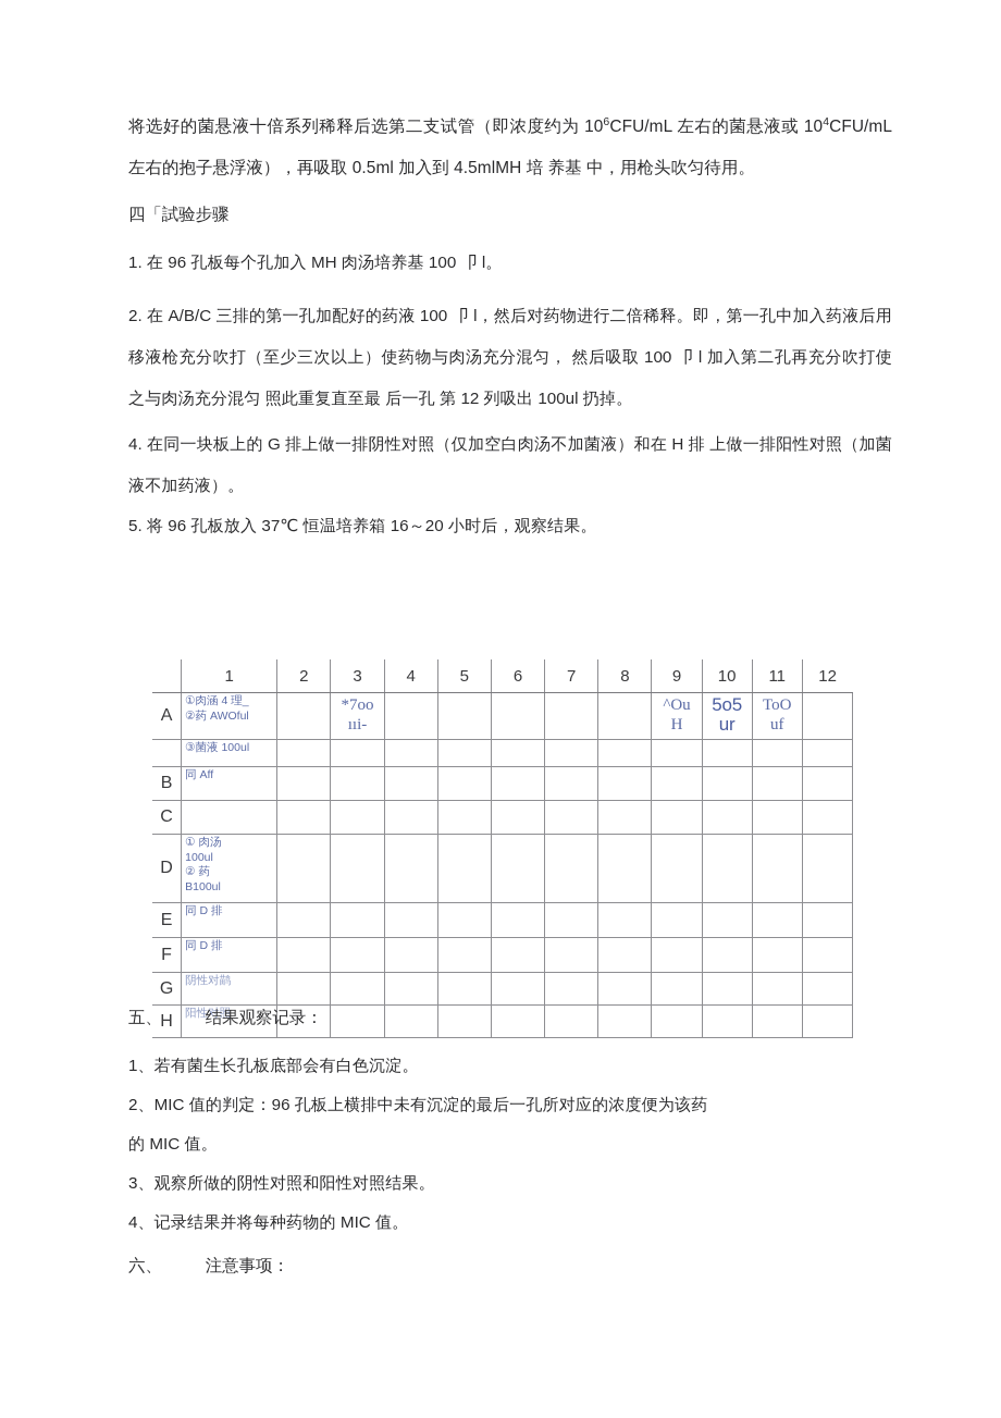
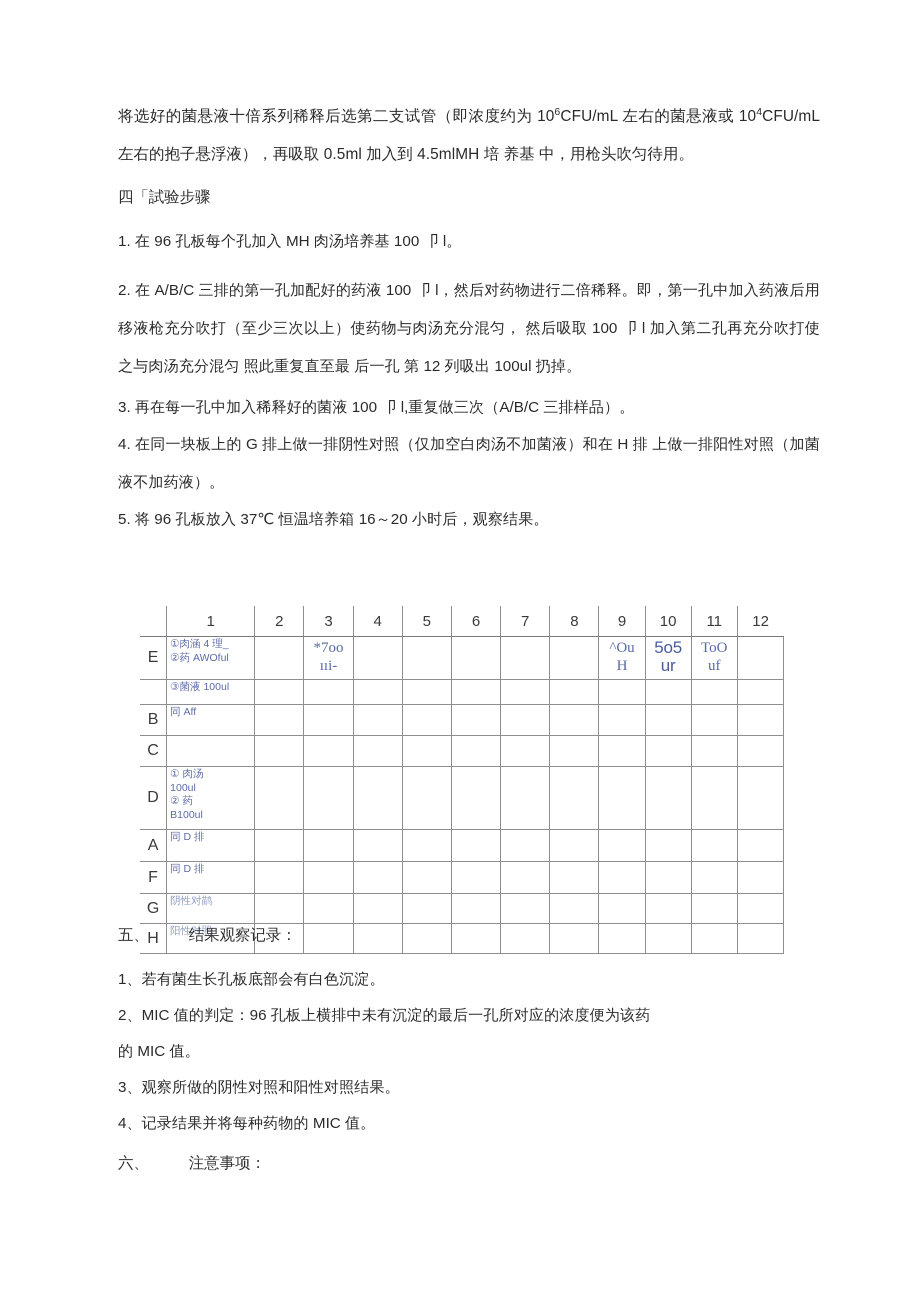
  将选好的菌悬液十倍系列稀释后选第二支试管（即浓度约为 106CFU/mL 左右的菌悬液或 104CFU/mL 左右的抱子悬浮液），再吸取 0.5ml 加入到 4.5mlMH 培 养基 中，用枪头吹匀待用。
  四「試验步骤
  1. 在 96 孔板每个孔加入 MH 肉汤培养基 100 卩 l。
  2. 在 A/B/C 三排的第一孔加配好的药液 100 卩 l，然后对药物进行二倍稀释。即，第一孔中加入药液后用移液枪充分吹打（至少三次以上）使药物与肉汤充分混匀， 然后吸取 100 卩 l 加入第二孔再充分吹打使之与肉汤充分混匀 照此重复直至最 后一孔 第 12 列吸出 100ul 扔掉。
+ 3. 再在每一孔中加入稀释好的菌液 100 卩 l,重复做三次（A/B/C 三排样品）。
  4. 在同一块板上的 G 排上做一排阴性对照（仅加空白肉汤不加菌液）和在 H 排 上做一排阳性对照（加菌液不加药液）。
  5. 将 96 孔板放入 37℃ 恒温培养箱 16～20 小时后，观察结果。
  	1	2	3	4	5	6	7	8	9	10	11	12
- A	①肉涵 4 理_ ②药 AWOful		*7oo ııi-						^Ou H	5o5 ur	ToO uf
+ E	①肉涵 4 理_ ②药 AWOful		*7oo ııi-						^Ou H	5o5 ur	ToO uf
  	③菌液 100ul
  B	同 Aff
  C
  D	① 肉汤 100ul ② 药 B100ul
- E	同 D 排
+ A	同 D 排
  F	同 D 排
  G	阴性对鹋
  H	阳性对照
  五、 结果观察记录：
  1、若有菌生长孔板底部会有白色沉淀。
  2、MIC 值的判定：96 孔板上横排中未有沉淀的最后一孔所对应的浓度便为该药
  的 MIC 值。
  3、观察所做的阴性对照和阳性对照结果。
  4、记录结果并将每种药物的 MIC 值。
  六、 注意事项：
